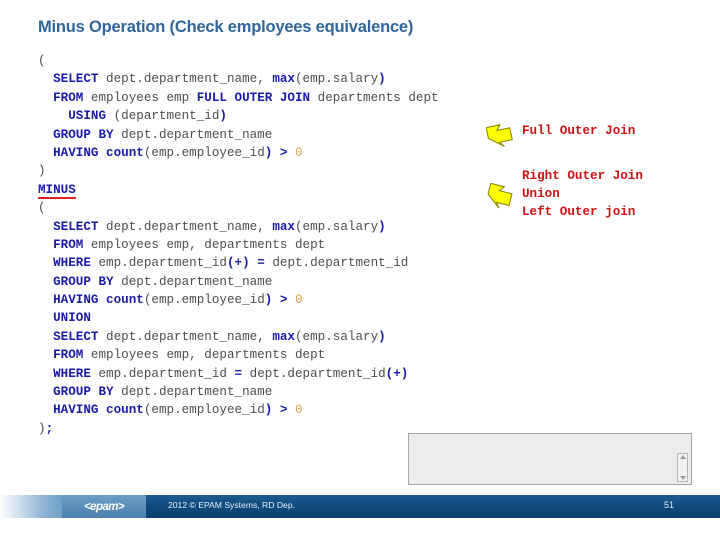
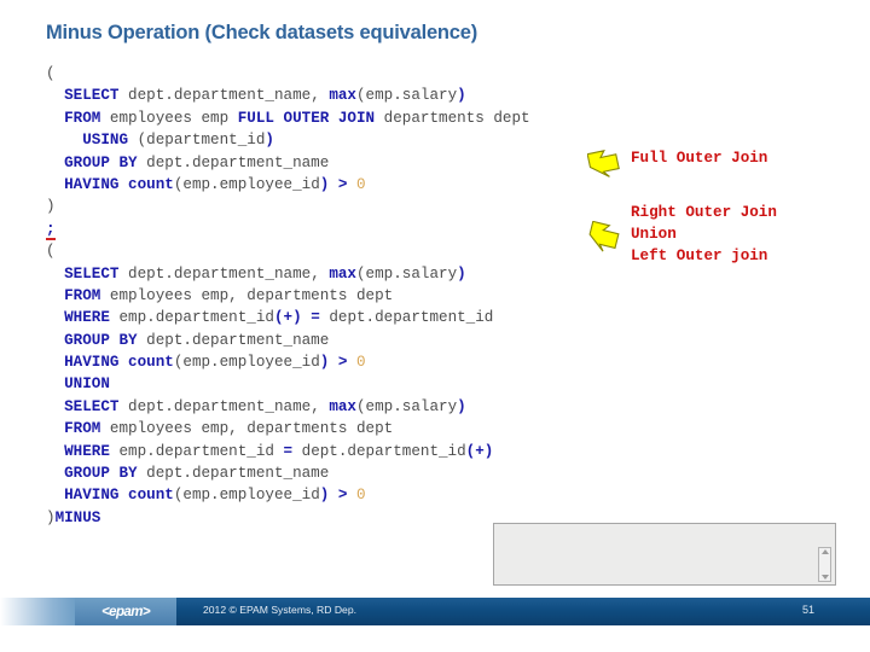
- Minus Operation (Check employees equivalence)
+ Minus Operation (Check datasets equivalence)
  (
  SELECT dept.department_name, max(emp.salary)
  FROM employees emp FULL OUTER JOIN departments dept
  USING (department_id)
  GROUP BY dept.department_name
  HAVING count(emp.employee_id) > 0
  )
- MINUS
+ ;
  (
  SELECT dept.department_name, max(emp.salary)
  FROM employees emp, departments dept
  WHERE emp.department_id(+) = dept.department_id
  GROUP BY dept.department_name
  HAVING count(emp.employee_id) > 0
  UNION
  SELECT dept.department_name, max(emp.salary)
  FROM employees emp, departments dept
  WHERE emp.department_id = dept.department_id(+)
  GROUP BY dept.department_name
  HAVING count(emp.employee_id) > 0
- );
+ )MINUS
  Full Outer Join
  Right Outer Join
  Union
  Left Outer join
  <epam>
  2012 © EPAM Systems, RD Dep.
  51
